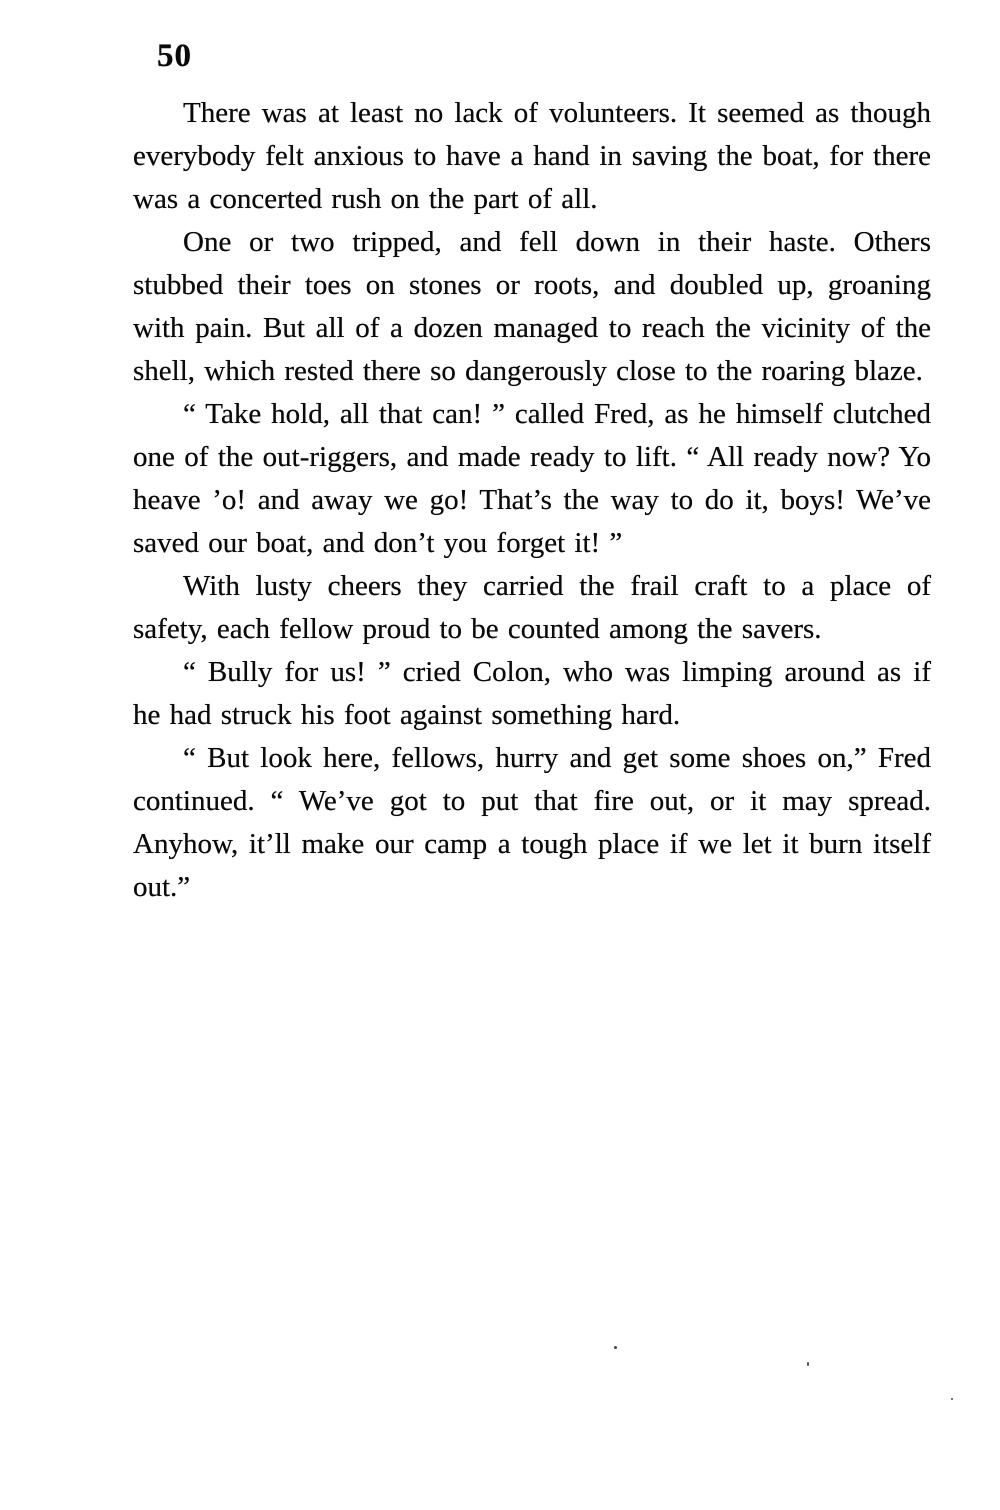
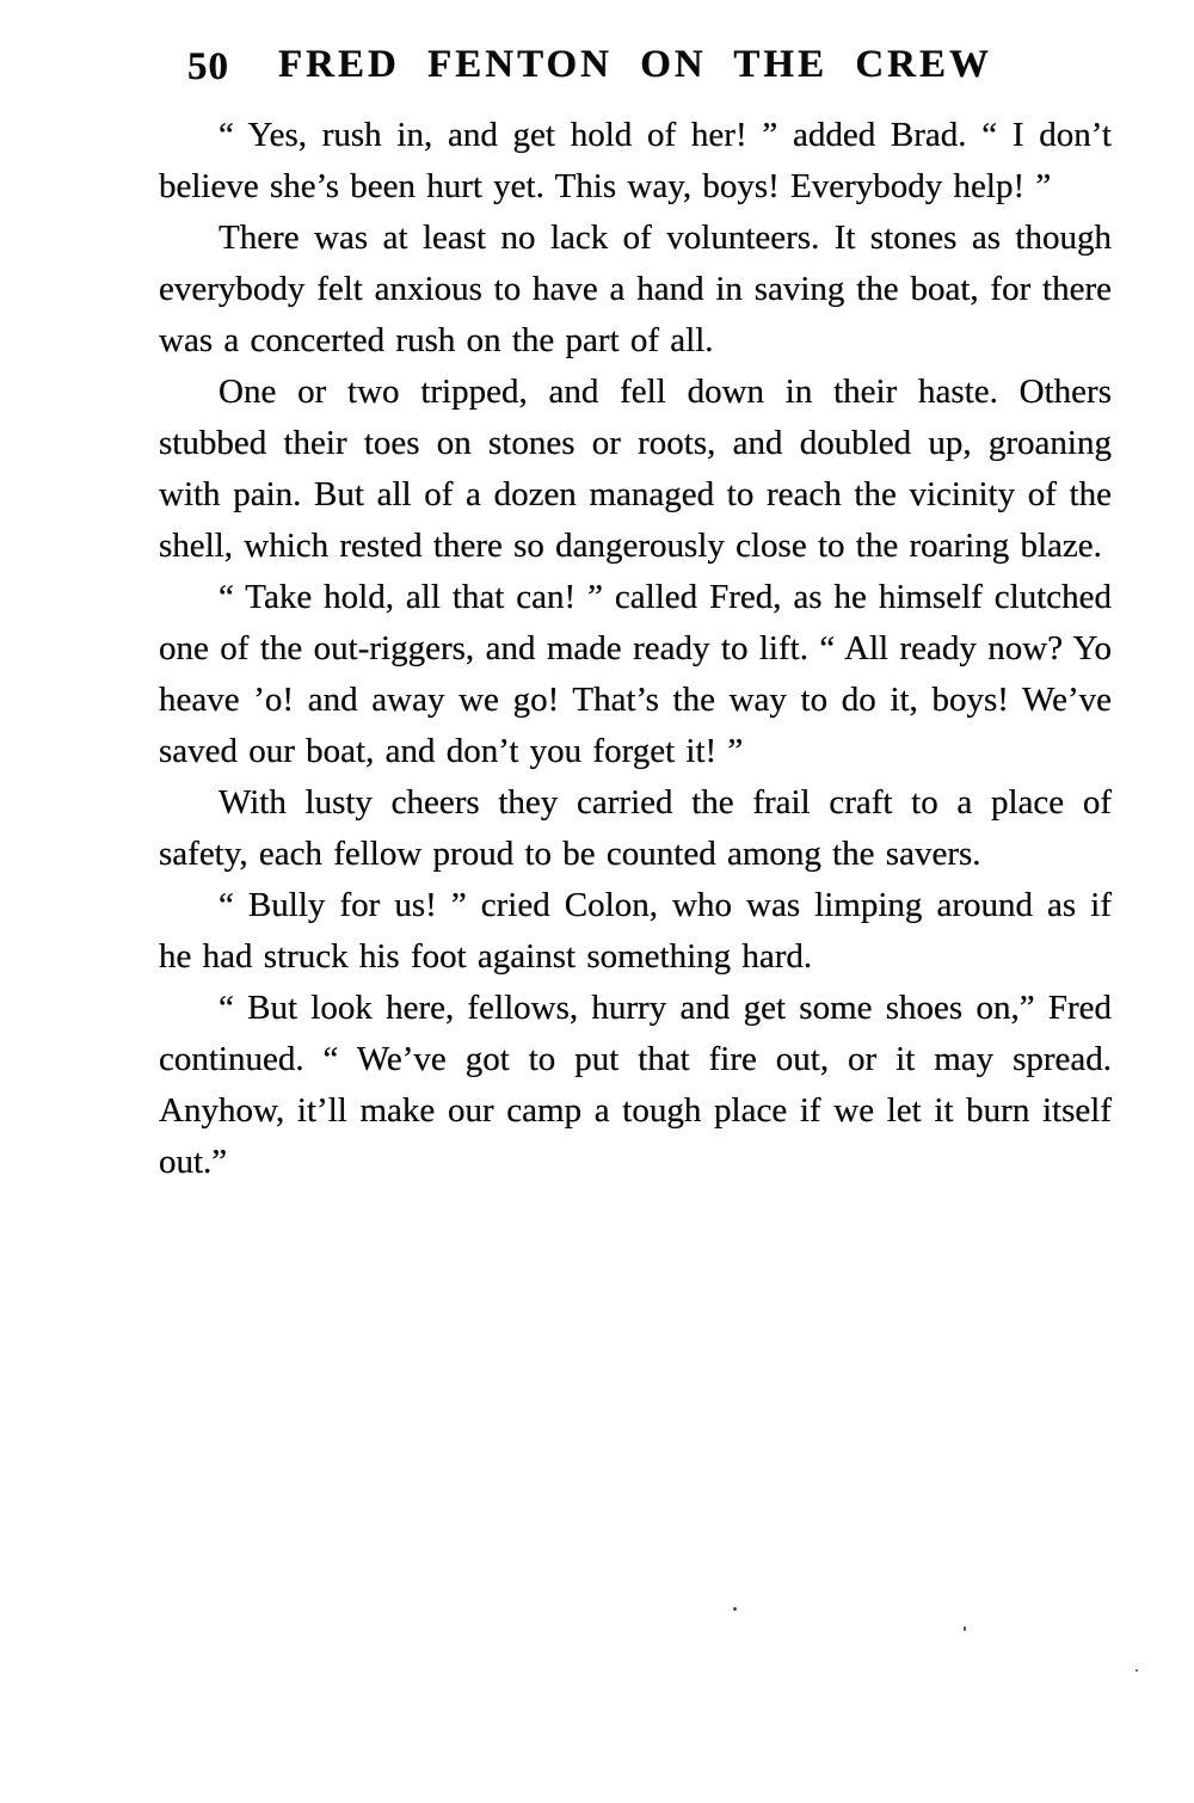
  50
+ FRED FENTON ON THE CREW
+ “ Yes, rush in, and get hold of her! ” added Brad. “ I don’t believe she’s been hurt yet. This way, boys! Everybody help! ”
- There was at least no lack of volunteers. It seemed as though everybody felt anxious to have a hand in saving the boat, for there was a concerted rush on the part of all.
+ There was at least no lack of volunteers. It stones as though everybody felt anxious to have a hand in saving the boat, for there was a concerted rush on the part of all.
  One or two tripped, and fell down in their haste. Others stubbed their toes on stones or roots, and doubled up, groaning with pain. But all of a dozen managed to reach the vicinity of the shell, which rested there so dangerously close to the roaring blaze.
  “ Take hold, all that can! ” called Fred, as he himself clutched one of the out-riggers, and made ready to lift. “ All ready now? Yo heave ’o! and away we go! That’s the way to do it, boys! We’ve saved our boat, and don’t you forget it! ”
  With lusty cheers they carried the frail craft to a place of safety, each fellow proud to be counted among the savers.
  “ Bully for us! ” cried Colon, who was limping around as if he had struck his foot against something hard.
  “ But look here, fellows, hurry and get some shoes on,” Fred continued. “ We’ve got to put that fire out, or it may spread. Anyhow, it’ll make our camp a tough place if we let it burn itself out.”
